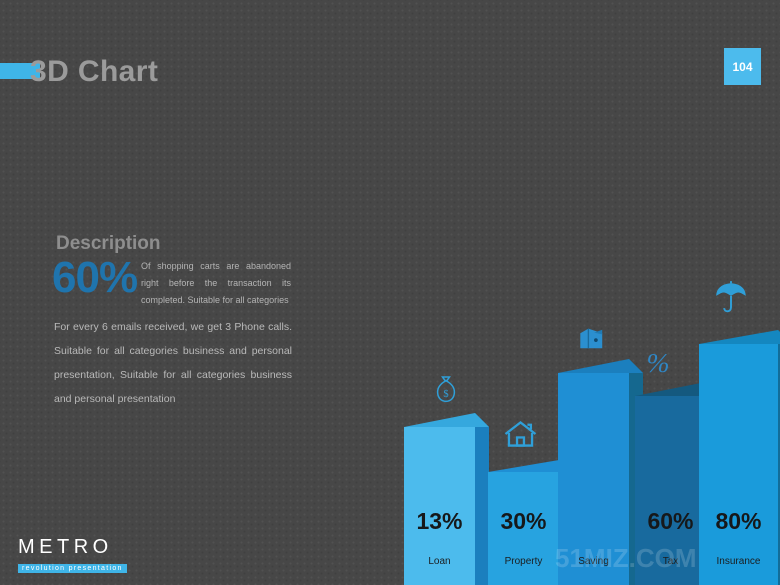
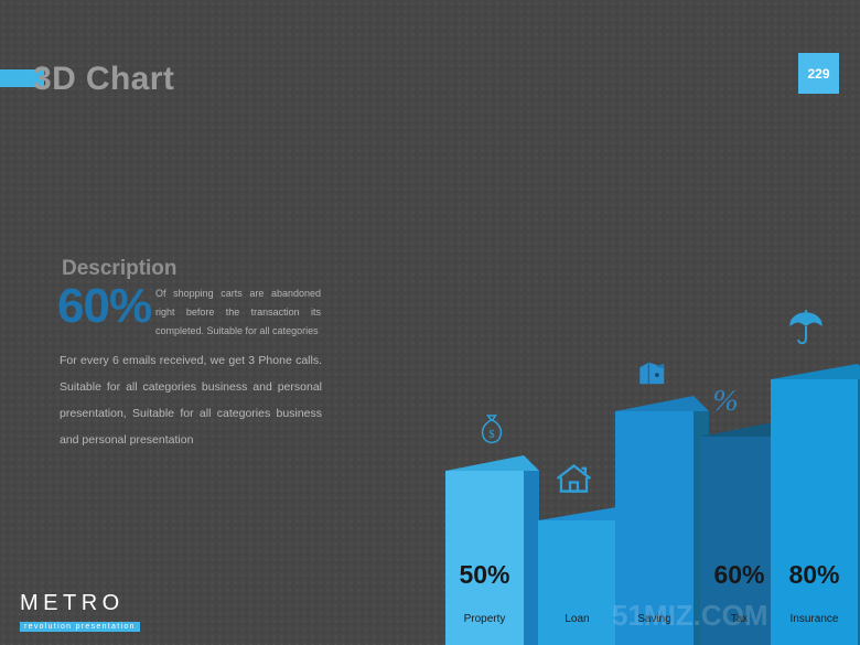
  3D Chart
- 104
+ 229
  Description
  60%
  Of shopping carts are abandoned right before the transaction its completed. Suitable for all categories
  For every 6 emails received, we get 3 Phone calls. Suitable for all categories business and personal presentation, Suitable for all categories business and personal presentation
- 13%
+ 50%
- Loan
+ Property
  $
- 30%
- Property
+ Loan
  Saving
  60%
  Tax
  %
  80%
  Insurance
  METRO
  51MIZ.COM
